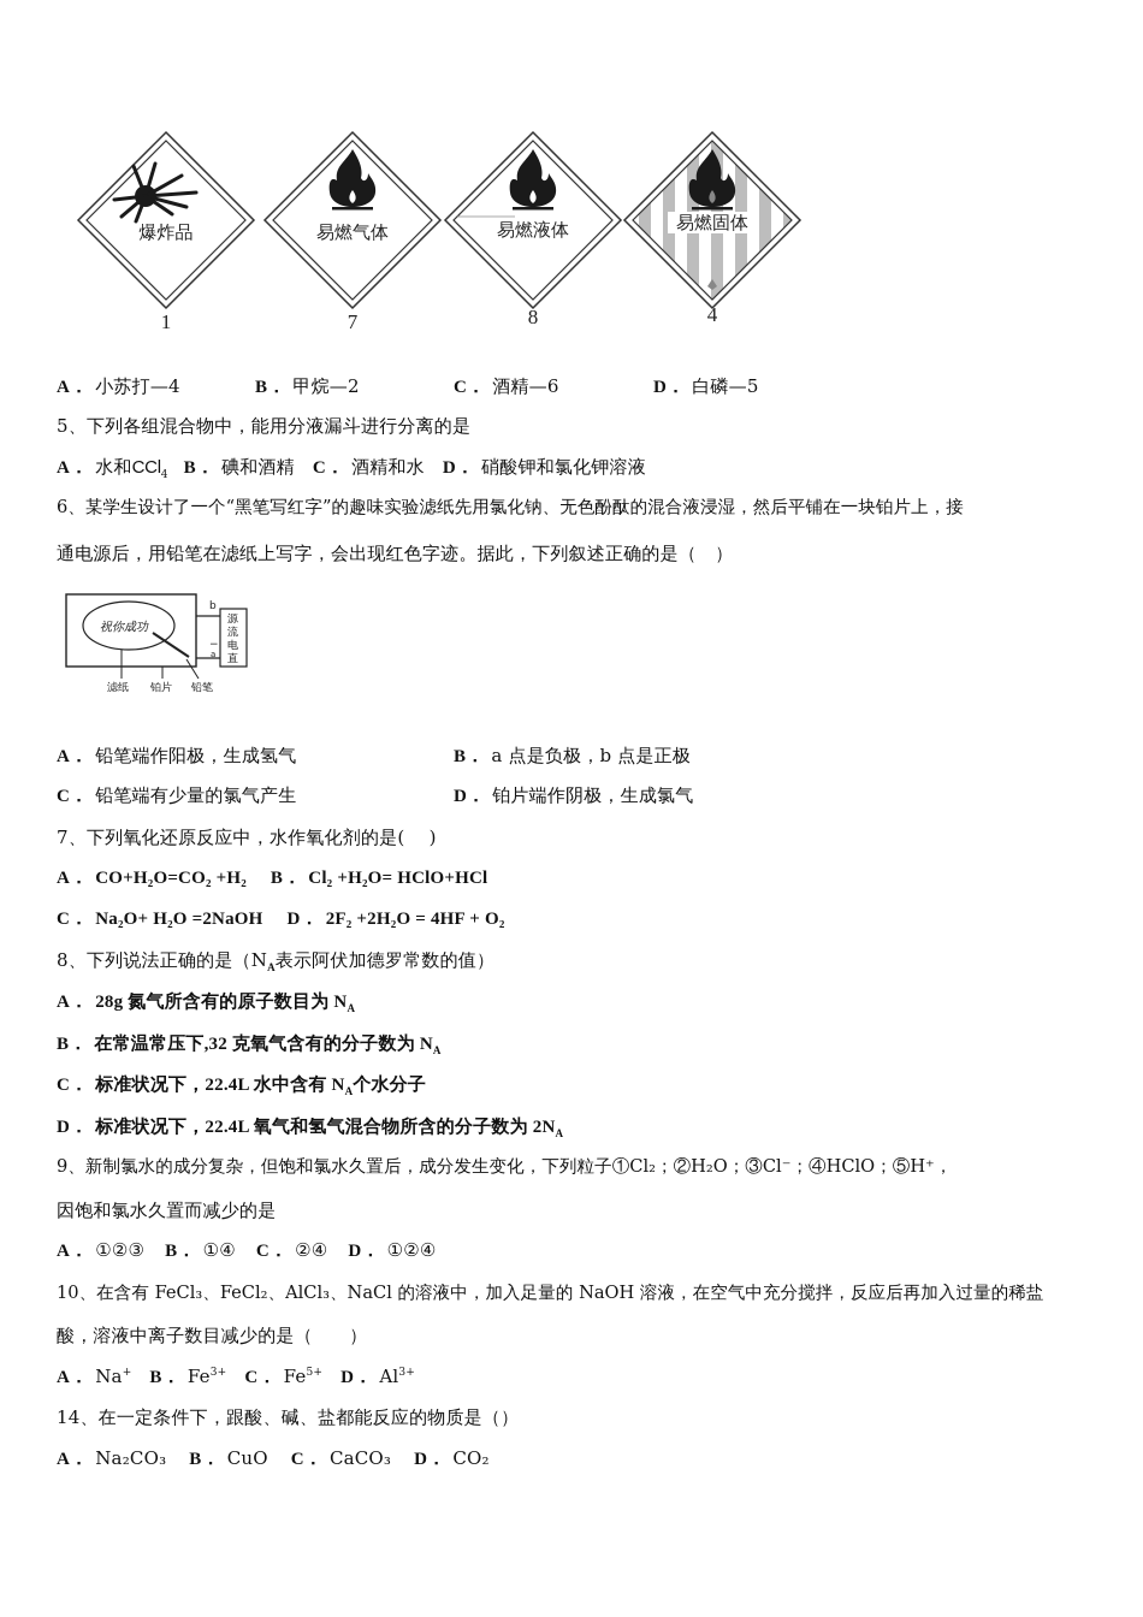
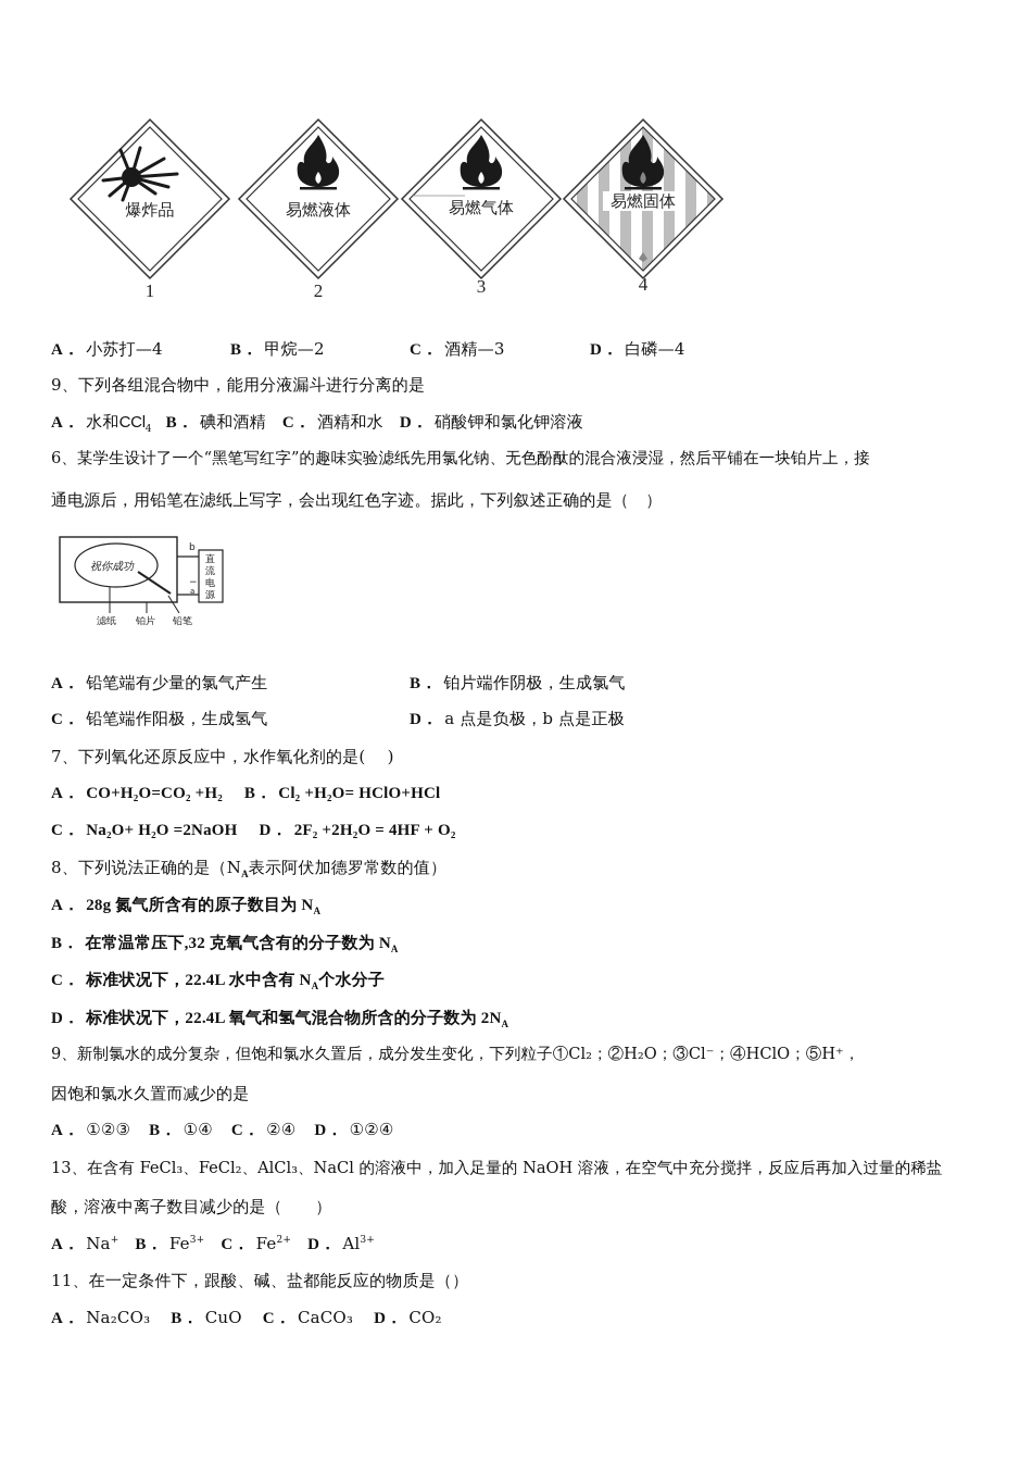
  爆炸品
  1
- 易燃气体
+ 易燃液体
- 7
+ 2
- 易燃液体
+ 易燃气体
- 8
+ 3
  易燃固体
  4
  A． 小苏打—4
  B． 甲烷—2
- C． 酒精—6
+ C． 酒精—3
- D． 白磷—5
+ D． 白磷—4
- 5、下列各组混合物中，能用分液漏斗进行分离的是
+ 9、下列各组混合物中，能用分液漏斗进行分离的是
  A． 水和CCl4 B． 碘和酒精 C． 酒精和水 D． 硝酸钾和氯化钾溶液
  6、某学生设计了一个“黑笔写红字”的趣味实验滤纸先用氯化钠、无色酚酞的混合液浸湿，然后平铺在一块铂片上，接
  通电源后，用铅笔在滤纸上写字，会出现红色字迹。据此，下列叙述正确的是（ ）
  祝你成功
  b
  −
  a
- 源
+ 直
  流
  电
- 直
+ 源
  滤纸
  铂片
  铅笔
- A． 铅笔端作阳极，生成氢气
+ A． 铅笔端有少量的氯气产生
- B． a 点是负极，b 点是正极
+ B． 铂片端作阴极，生成氯气
- C． 铅笔端有少量的氯气产生
+ C． 铅笔端作阳极，生成氢气
- D． 铂片端作阴极，生成氯气
+ D． a 点是负极，b 点是正极
  7、下列氧化还原反应中，水作氧化剂的是( )
  A． CO+H₂O=CO₂ +H₂ B． Cl₂ +H₂O= HClO+HCl
  C． Na₂O+ H₂O =2NaOH D． 2F₂ +2H₂O = 4HF + O₂
  8、下列说法正确的是（NA表示阿伏加德罗常数的值）
  A． 28g 氮气所含有的原子数目为 NA
  B． 在常温常压下,32 克氧气含有的分子数为 NA
  C． 标准状况下，22.4L 水中含有 NA个水分子
  D． 标准状况下，22.4L 氧气和氢气混合物所含的分子数为 2NA
  9、新制氯水的成分复杂，但饱和氯水久置后，成分发生变化，下列粒子①Cl₂；②H₂O；③Cl⁻；④HClO；⑤H⁺，
  因饱和氯水久置而减少的是
  A． ①②③ B． ①④ C． ②④ D． ①②④
- 10、在含有 FeCl₃、FeCl₂、AlCl₃、NaCl 的溶液中，加入足量的 NaOH 溶液，在空气中充分搅拌，反应后再加入过量的稀盐
+ 13、在含有 FeCl₃、FeCl₂、AlCl₃、NaCl 的溶液中，加入足量的 NaOH 溶液，在空气中充分搅拌，反应后再加入过量的稀盐
  酸，溶液中离子数目减少的是（ ）
- A． Na+ B． Fe3+ C． Fe5+ D． Al3+
+ A． Na+ B． Fe3+ C． Fe2+ D． Al3+
- 14、在一定条件下，跟酸、碱、盐都能反应的物质是（）
+ 11、在一定条件下，跟酸、碱、盐都能反应的物质是（）
  A． Na₂CO₃ B． CuO C． CaCO₃ D． CO₂
